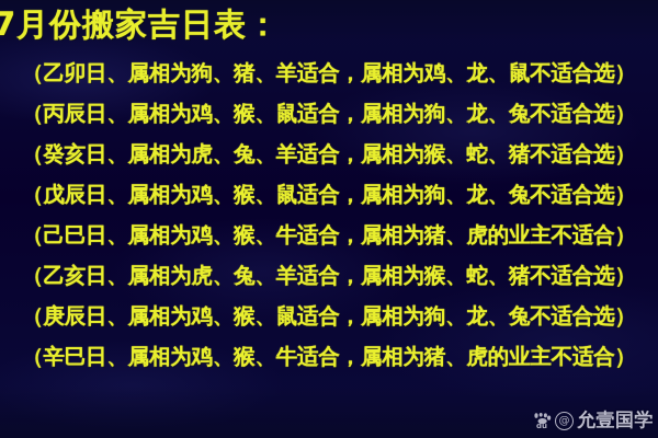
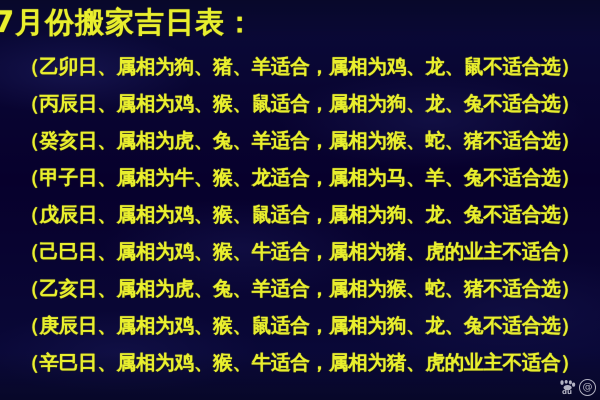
  7月份搬家吉日表：
  （乙卯日、属相为狗、猪、羊适合，属相为鸡、龙、鼠不适合选）
  （丙辰日、属相为鸡、猴、鼠适合，属相为狗、龙、兔不适合选）
  （癸亥日、属相为虎、兔、羊适合，属相为猴、蛇、猪不适合选）
+ （甲子日、属相为牛、猴、龙适合，属相为马、羊、兔不适合选）
  （戊辰日、属相为鸡、猴、鼠适合，属相为狗、龙、兔不适合选）
  （己巳日、属相为鸡、猴、牛适合，属相为猪、虎的业主不适合）
  （乙亥日、属相为虎、兔、羊适合，属相为猴、蛇、猪不适合选）
  （庚辰日、属相为鸡、猴、鼠适合，属相为狗、龙、兔不适合选）
  （辛巳日、属相为鸡、猴、牛适合，属相为猪、虎的业主不适合）
  du
  @
- 允壹国学
